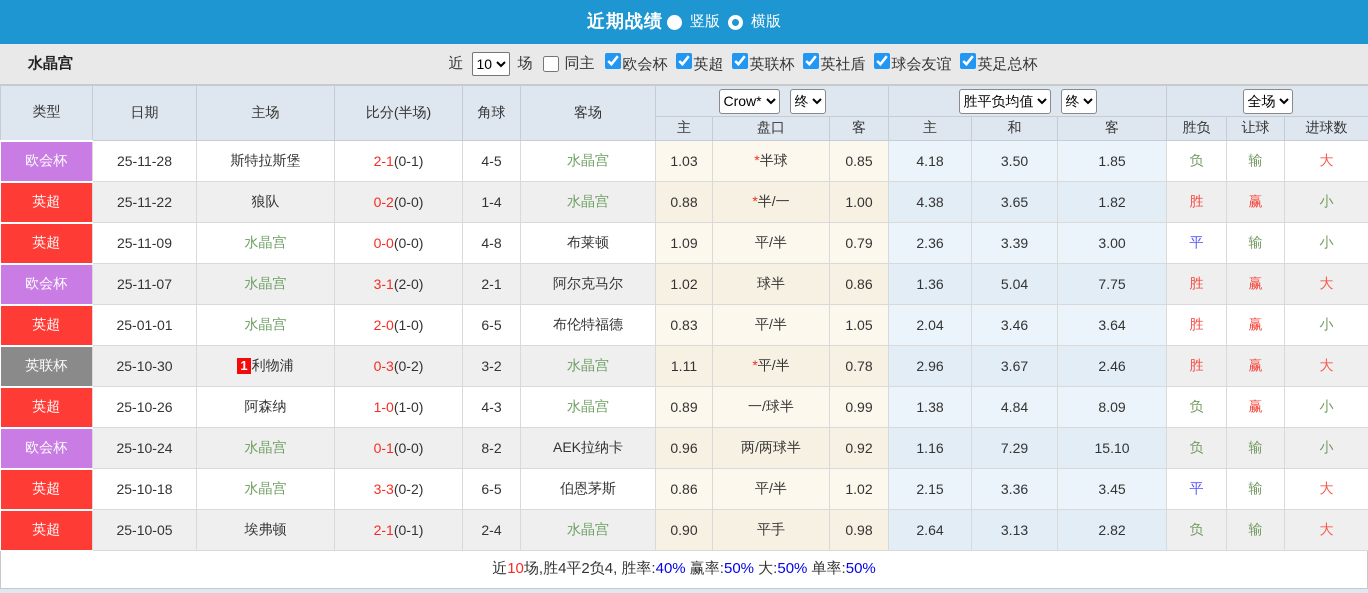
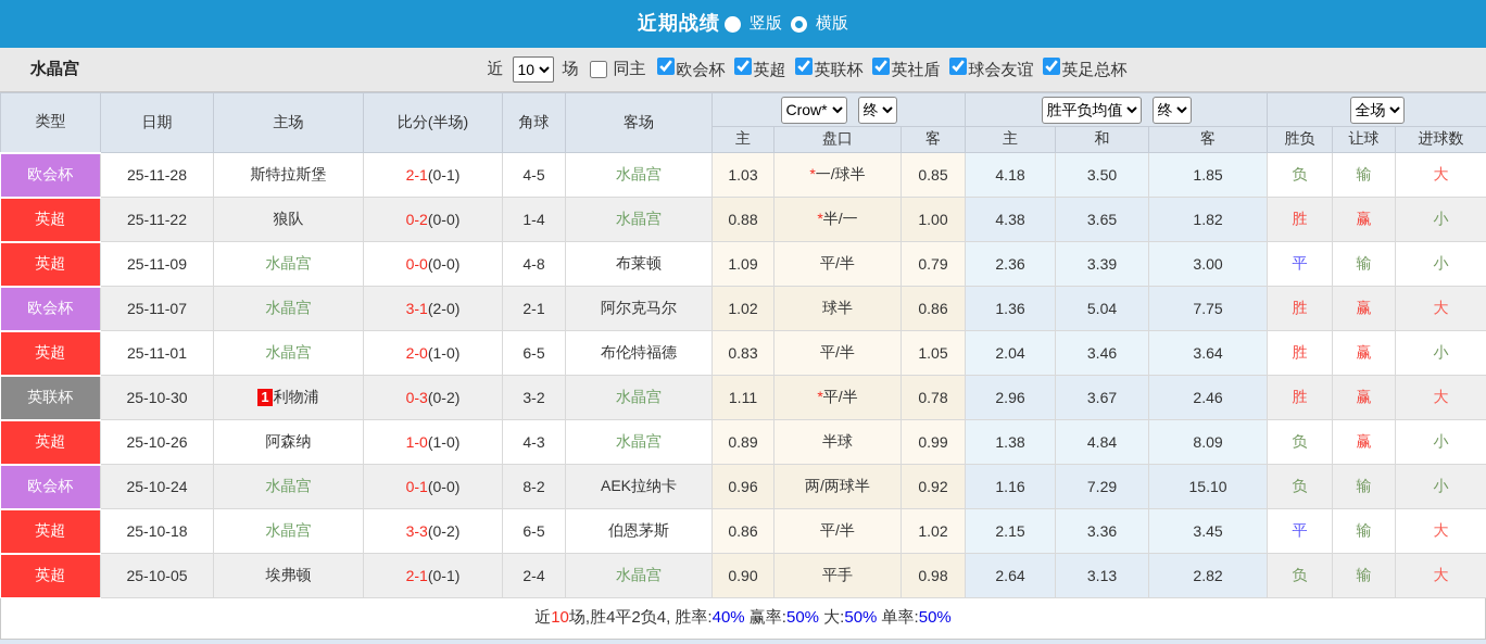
  近期战绩
  竖版
  横版
  水晶宫
  近
  10
  场
  同主
  欧会杯 英超 英联杯 英社盾 球会友谊 英足总杯
  类型	日期	主场	比分(半场)	角球	客场	Crow* 终	胜平负均值 终	全场
  主	盘口	客	主	和	客	胜负	让球	进球数
- 欧会杯	25-11-28	斯特拉斯堡	2-1(0-1)	4-5	水晶宫	1.03	*半球	0.85	4.18	3.50	1.85	负	输	大
+ 欧会杯	25-11-28	斯特拉斯堡	2-1(0-1)	4-5	水晶宫	1.03	*一/球半	0.85	4.18	3.50	1.85	负	输	大
  英超	25-11-22	狼队	0-2(0-0)	1-4	水晶宫	0.88	*半/一	1.00	4.38	3.65	1.82	胜	赢	小
  英超	25-11-09	水晶宫	0-0(0-0)	4-8	布莱顿	1.09	平/半	0.79	2.36	3.39	3.00	平	输	小
  欧会杯	25-11-07	水晶宫	3-1(2-0)	2-1	阿尔克马尔	1.02	球半	0.86	1.36	5.04	7.75	胜	赢	大
- 英超	25-01-01	水晶宫	2-0(1-0)	6-5	布伦特福德	0.83	平/半	1.05	2.04	3.46	3.64	胜	赢	小
+ 英超	25-11-01	水晶宫	2-0(1-0)	6-5	布伦特福德	0.83	平/半	1.05	2.04	3.46	3.64	胜	赢	小
  英联杯	25-10-30	1 利物浦	0-3(0-2)	3-2	水晶宫	1.11	*平/半	0.78	2.96	3.67	2.46	胜	赢	大
- 英超	25-10-26	阿森纳	1-0(1-0)	4-3	水晶宫	0.89	一/球半	0.99	1.38	4.84	8.09	负	赢	小
+ 英超	25-10-26	阿森纳	1-0(1-0)	4-3	水晶宫	0.89	半球	0.99	1.38	4.84	8.09	负	赢	小
  欧会杯	25-10-24	水晶宫	0-1(0-0)	8-2	AEK拉纳卡	0.96	两/两球半	0.92	1.16	7.29	15.10	负	输	小
  英超	25-10-18	水晶宫	3-3(0-2)	6-5	伯恩茅斯	0.86	平/半	1.02	2.15	3.36	3.45	平	输	大
  英超	25-10-05	埃弗顿	2-1(0-1)	2-4	水晶宫	0.90	平手	0.98	2.64	3.13	2.82	负	输	大
  近10场,胜4平2负4, 胜率:40% 赢率:50% 大:50% 单率:50%
